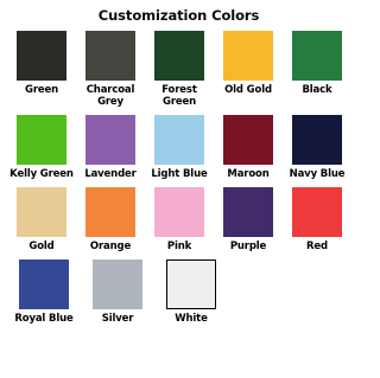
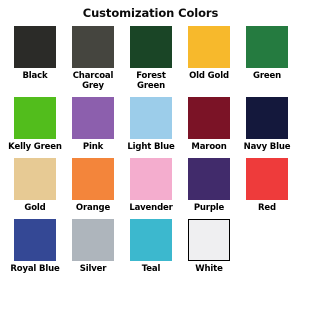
  Customization Colors
- Green
+ Black
  Charcoal Grey
  Forest Green
  Old Gold
- Black
+ Green
  Kelly Green
- Lavender
+ Pink
  Light Blue
  Maroon
  Navy Blue
  Gold
  Orange
- Pink
+ Lavender
  Purple
  Red
  Royal Blue
  Silver
+ Teal
  White
